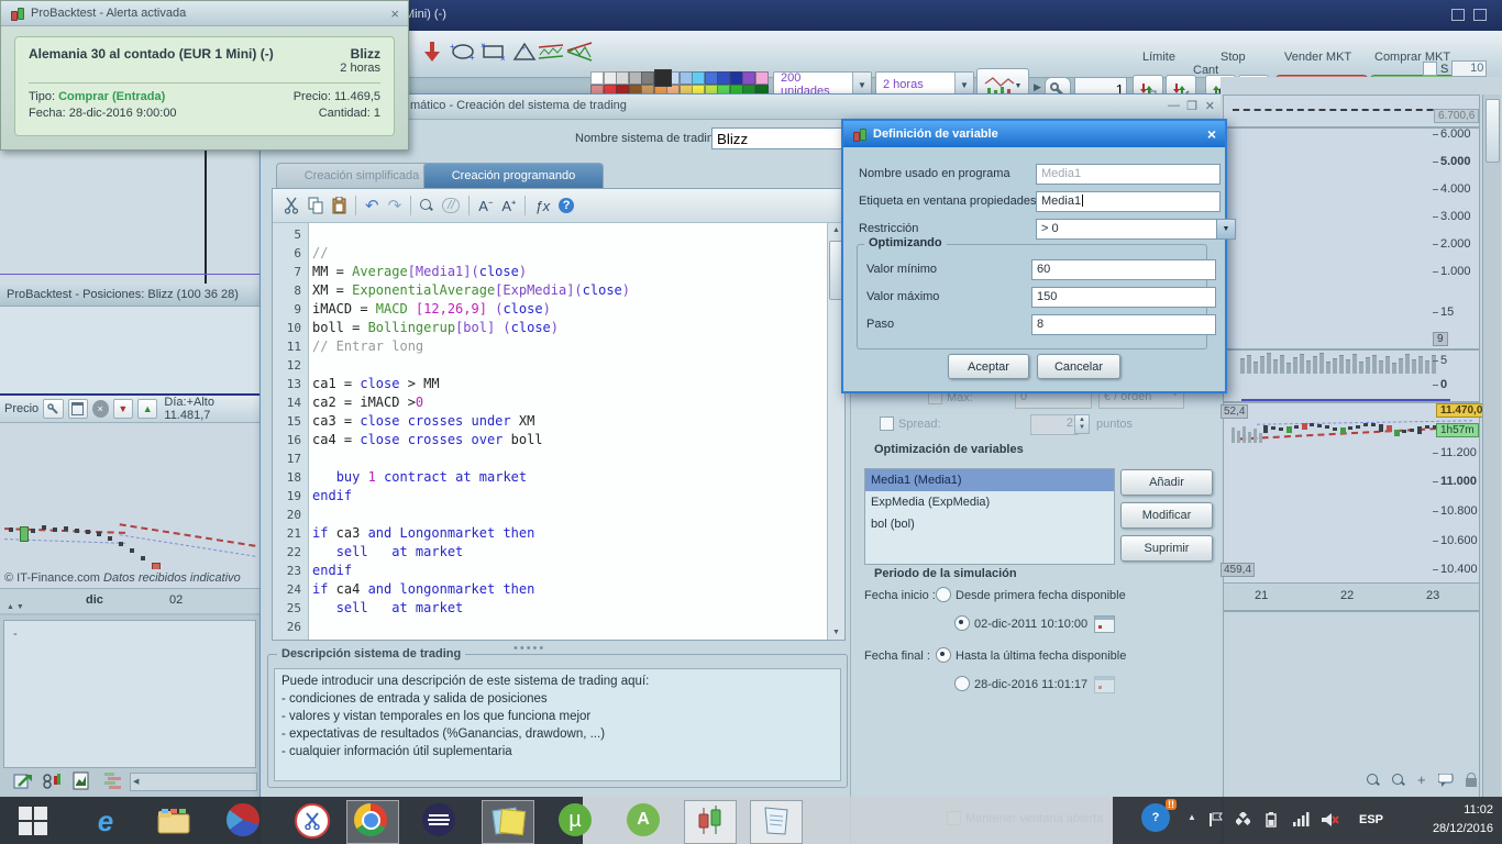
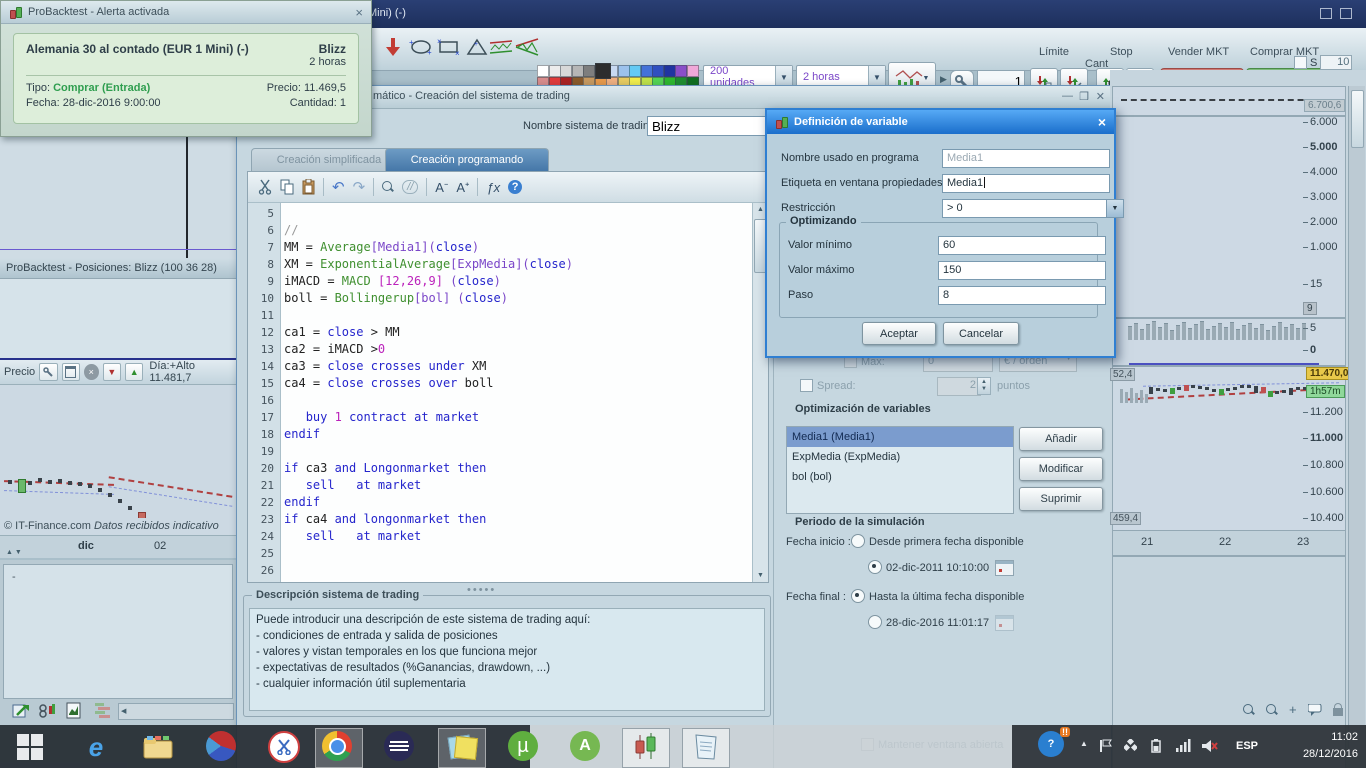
  Mini) (-)
  +
  +
  ×
  ×
  200 unidades
  ▼
  2 horas
  ▼
  ▶
  Cant
  1
  Límite
  Stop
  Vender MKT
  Comprar MKT
  S
  10
  ProBacktest - Posiciones: Blizz (100 36 28)
  Precio
  ×
  ▼
  ▲
  Día:+Alto 11.481,7
  © IT-Finance.com Datos recibidos indicativo
  dic
  02
  -
  mático - Creación del sistema de trading
  —
  ❒
  ✕
  Nombre sistema de tradin
  Blizz
  Creación simplificada
  Creación programando
  ↶
  ↷
  //
  A⁻
  A⁺
  ƒx
  ?
  5
  6
  7
  8
  9
  10
  11
  12
  13
  14
  15
  16
  17
  18
  19
  20
  21
  22
  23
  24
  25
  26
  //
  MM = Average[Media1](close)
  XM = ExponentialAverage[ExpMedia](close)
  iMACD = MACD [12,26,9] (close)
  boll = Bollingerup[bol] (close)
- // Entrar long
  ca1 = close > MM
  ca2 = iMACD >0
  ca3 = close crosses under XM
  ca4 = close crosses over boll
  buy 1 contract at market
  endif
  if ca3 and Longonmarket then
  sell at market
  endif
  if ca4 and longonmarket then
  sell at market
  •••••
  Descripción sistema de trading
  Puede introducir una descripción de este sistema de trading aquí:
  - condiciones de entrada y salida de posiciones
  - valores y vistan temporales en los que funciona mejor
  - expectativas de resultados (%Ganancias, drawdown, ...)
  - cualquier información útil suplementaria
  Max:
  0
  € / orden
  Spread:
  2
  puntos
  Optimización de variables
  Media1 (Media1)
  ExpMedia (ExpMedia)
  bol (bol)
  Añadir
  Modificar
  Suprimir
  Periodo de la simulación
  Fecha inicio :
  Desde primera fecha disponible
  02-dic-2011 10:10:00
  Fecha final :
  Hasta la última fecha disponible
  28-dic-2016 11:01:17
  21
  22
  23
  6.700,6
  6.000
  5.000
  4.000
  3.000
  2.000
  1.000
  15
  9
  5
  0
  11.470,0
  1h57m
  11.200
  11.000
  10.800
  10.600
  10.400
  52,4
  459,4
  +
  Definición de variable
  ×
  Nombre usado en programa
  Media1
  Etiqueta en ventana propiedades
  Media1
  Restricción
  > 0
  Optimizando
  Valor mínimo
  60
  Valor máximo
  150
  Paso
  8
  Aceptar
  Cancelar
  ProBacktest - Alerta activada
  ×
  Alemania 30 al contado (EUR 1 Mini) (-)
  Blizz
  2 horas
  Tipo: Comprar (Entrada)
  Precio: 11.469,5
  Fecha: 28-dic-2016 9:00:00
  Cantidad: 1
  e
  µ
  A
  ?
  !!
  ▲
  ESP
  11:02
  28/12/2016
